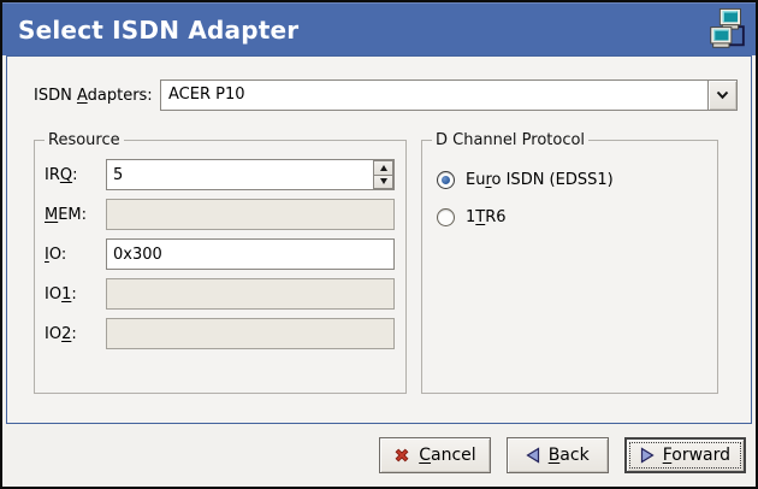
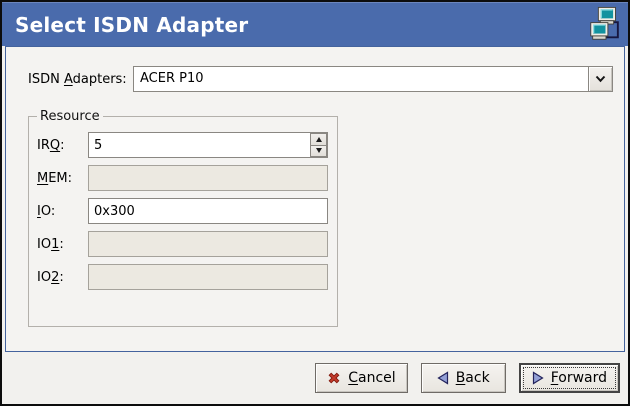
  Select ISDN Adapter
  ISDN Adapters:
  ACER P10
  Resource
  IRQ:
  5
  MEM:
  IO:
  0x300
  IO1:
  IO2:
- D Channel Protocol
- Euro ISDN (EDSS1)
- 1TR6
  Cancel
  Back
  Forward
